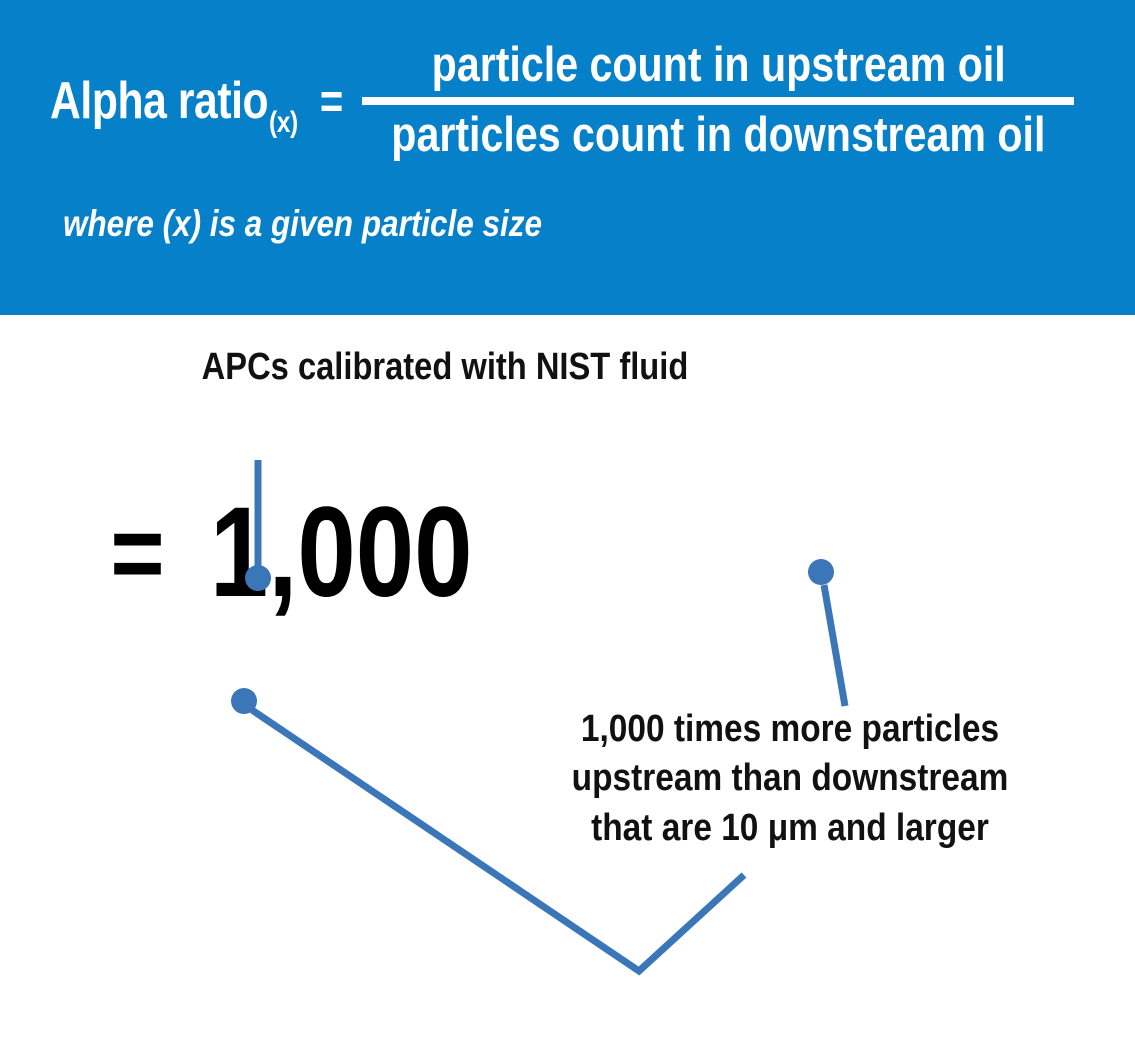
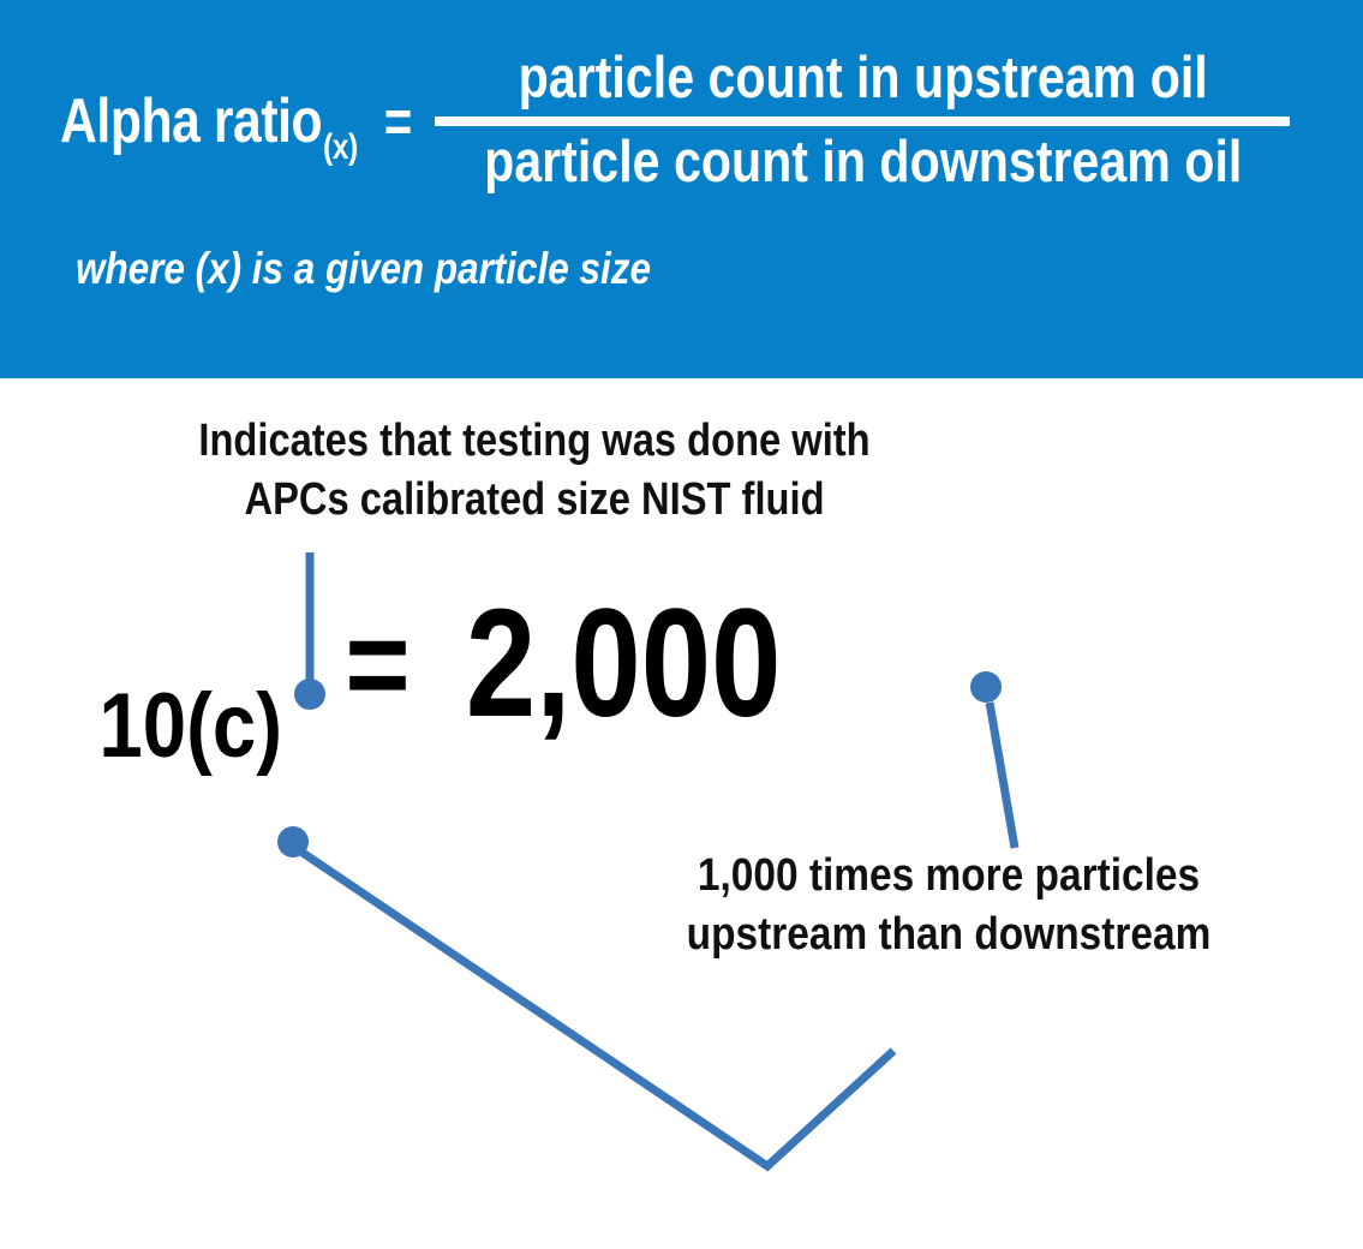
  Alpha ratio
  (x)
  =
  particle count in upstream oil
- particles count in downstream oil
+ particle count in downstream oil
  where (x) is a given particle size
+ Indicates that testing was done with
- APCs calibrated with NIST fluid
+ APCs calibrated size NIST fluid
+ 10(c)
  =
- 1,000
+ 2,000
  1,000 times more particles
  upstream than downstream
- that are 10 μm and larger
